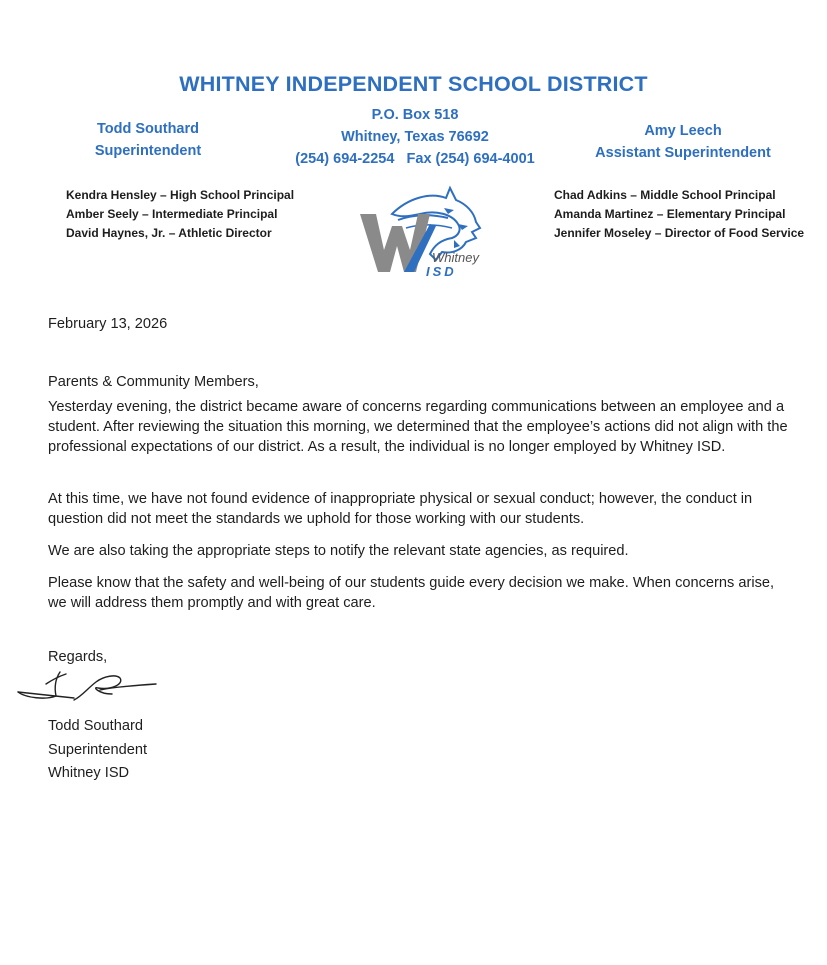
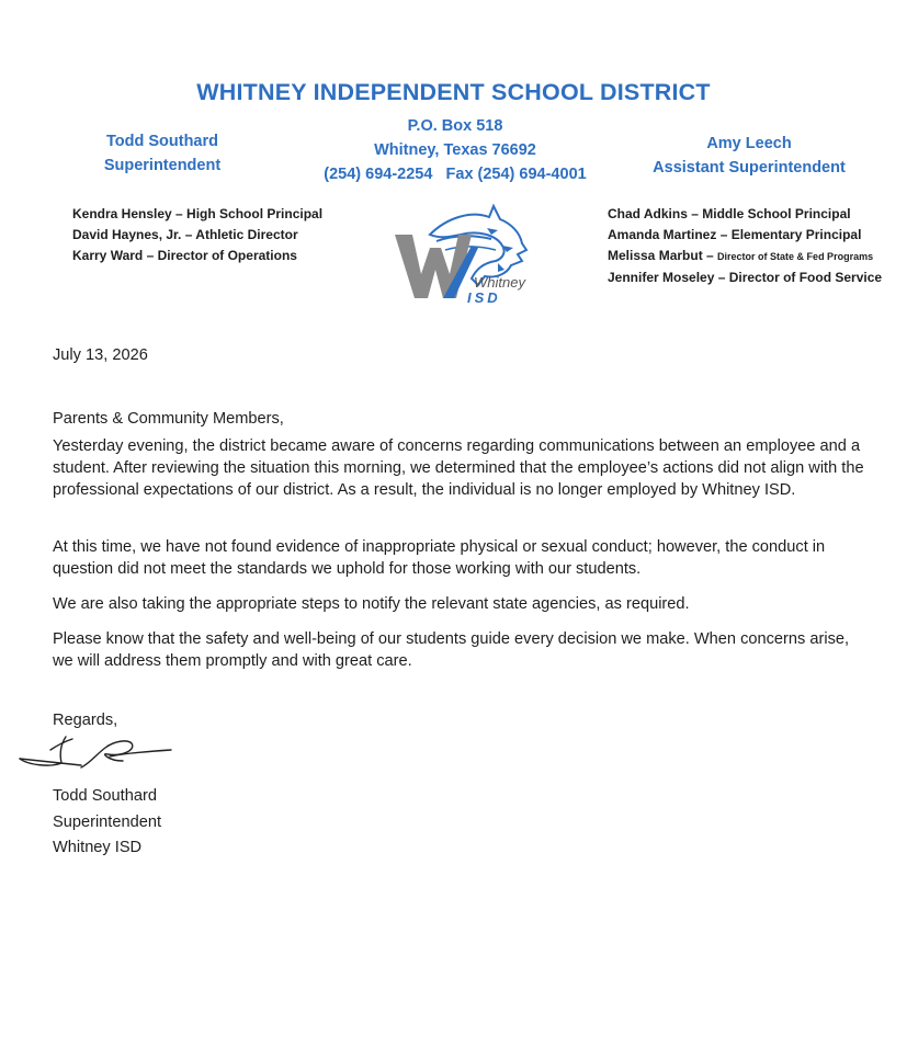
  WHITNEY INDEPENDENT SCHOOL DISTRICT
  P.O. Box 518
  Whitney, Texas 76692
  (254) 694-2254 Fax (254) 694-4001
  Todd Southard
  Superintendent
  Amy Leech
  Assistant Superintendent
  Kendra Hensley – High School Principal
- Amber Seely – Intermediate Principal
  David Haynes, Jr. – Athletic Director
+ Karry Ward – Director of Operations
  Chad Adkins – Middle School Principal
  Amanda Martinez – Elementary Principal
+ Melissa Marbut – Director of State & Fed Programs
  Jennifer Moseley – Director of Food Service
  Whitney
  ISD
- February 13, 2026
+ July 13, 2026
  Parents & Community Members,
  Yesterday evening, the district became aware of concerns regarding communications between an employee and a student. After reviewing the situation this morning, we determined that the employee’s actions did not align with the professional expectations of our district. As a result, the individual is no longer employed by Whitney ISD.
  At this time, we have not found evidence of inappropriate physical or sexual conduct; however, the conduct in question did not meet the standards we uphold for those working with our students.
  We are also taking the appropriate steps to notify the relevant state agencies, as required.
  Please know that the safety and well-being of our students guide every decision we make. When concerns arise, we will address them promptly and with great care.
  Regards,
  Todd Southard
  Superintendent
  Whitney ISD
